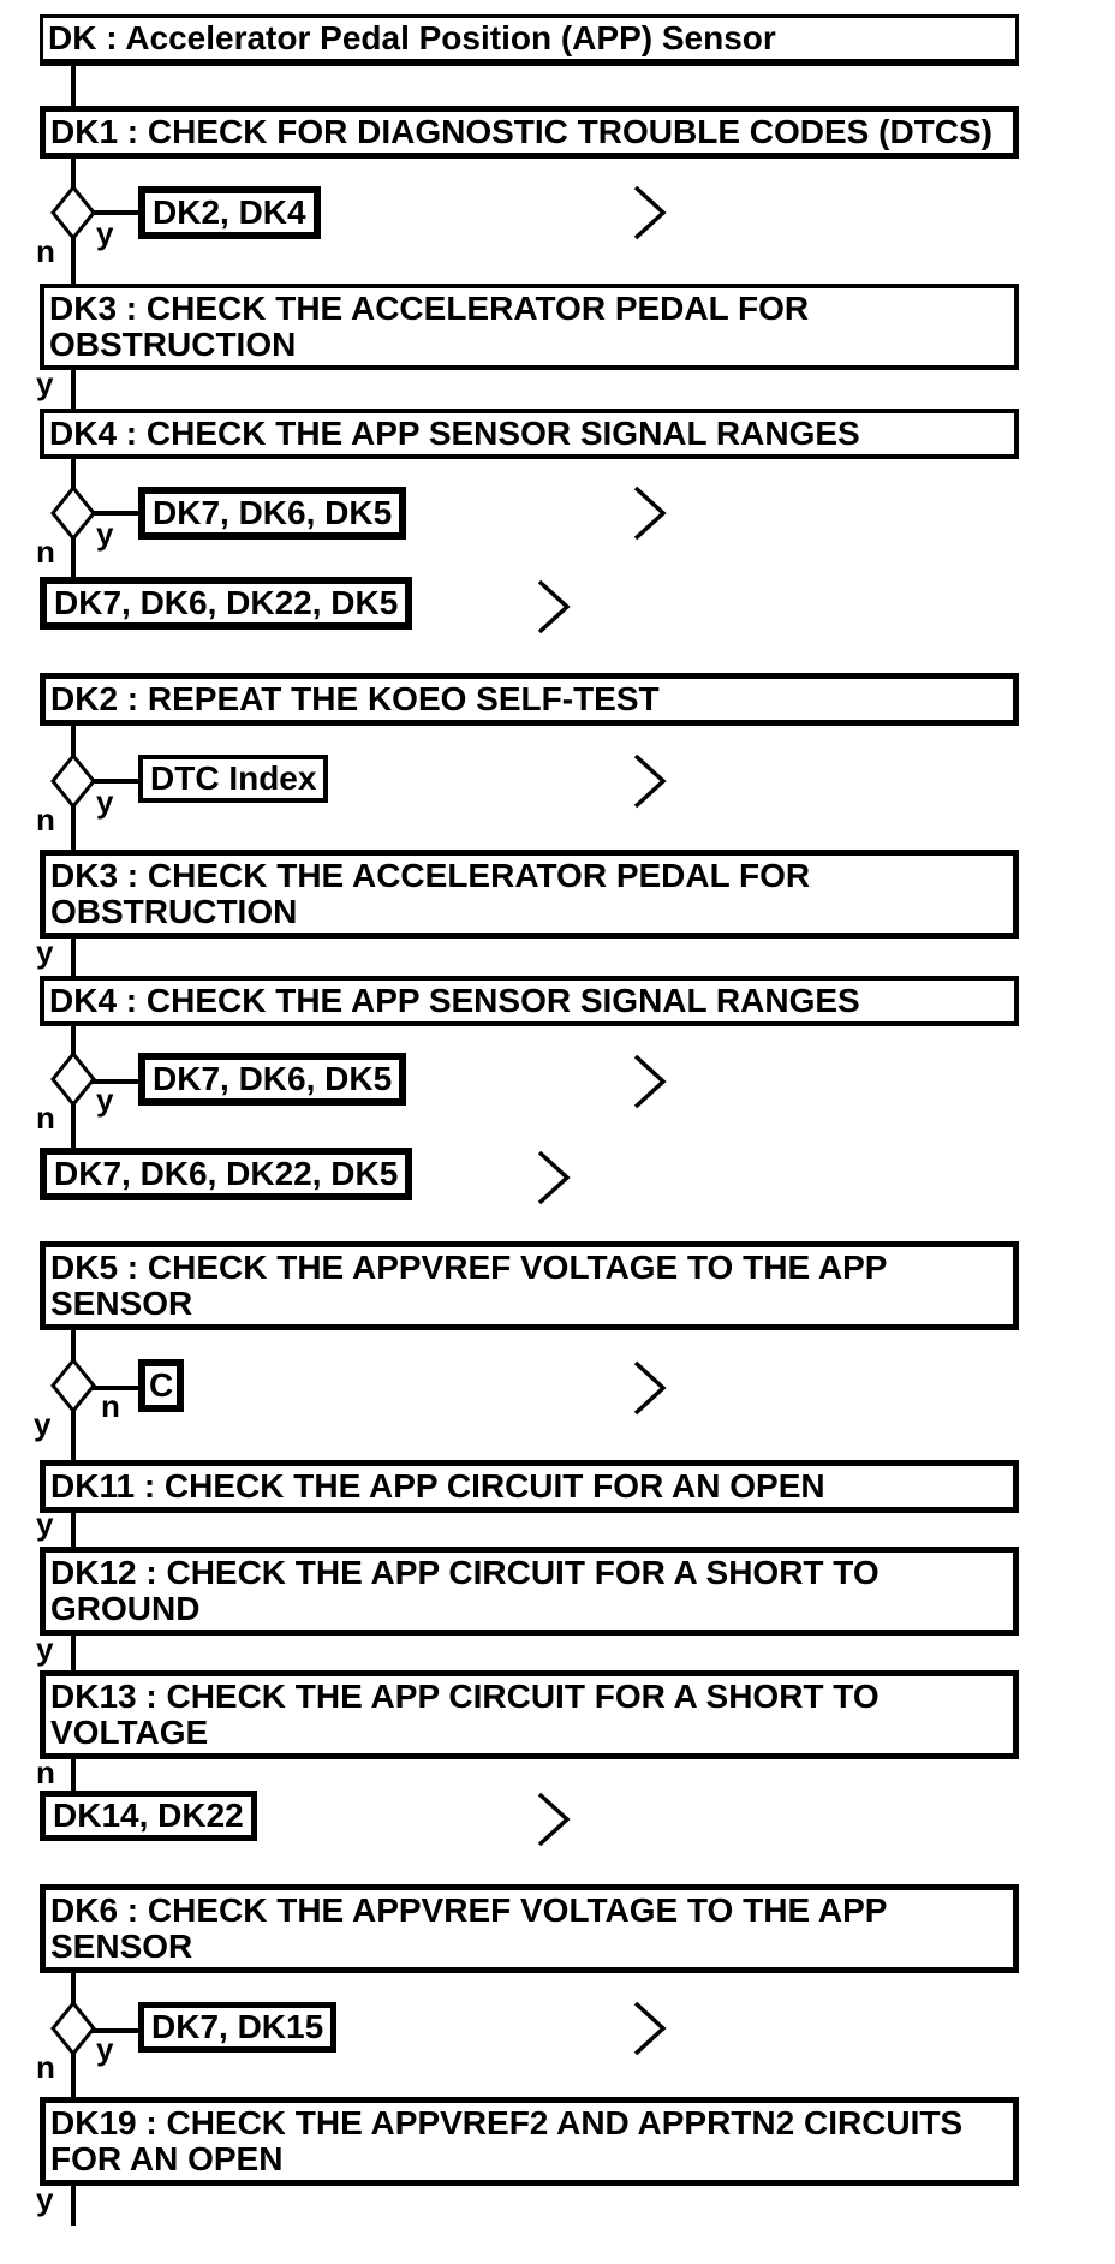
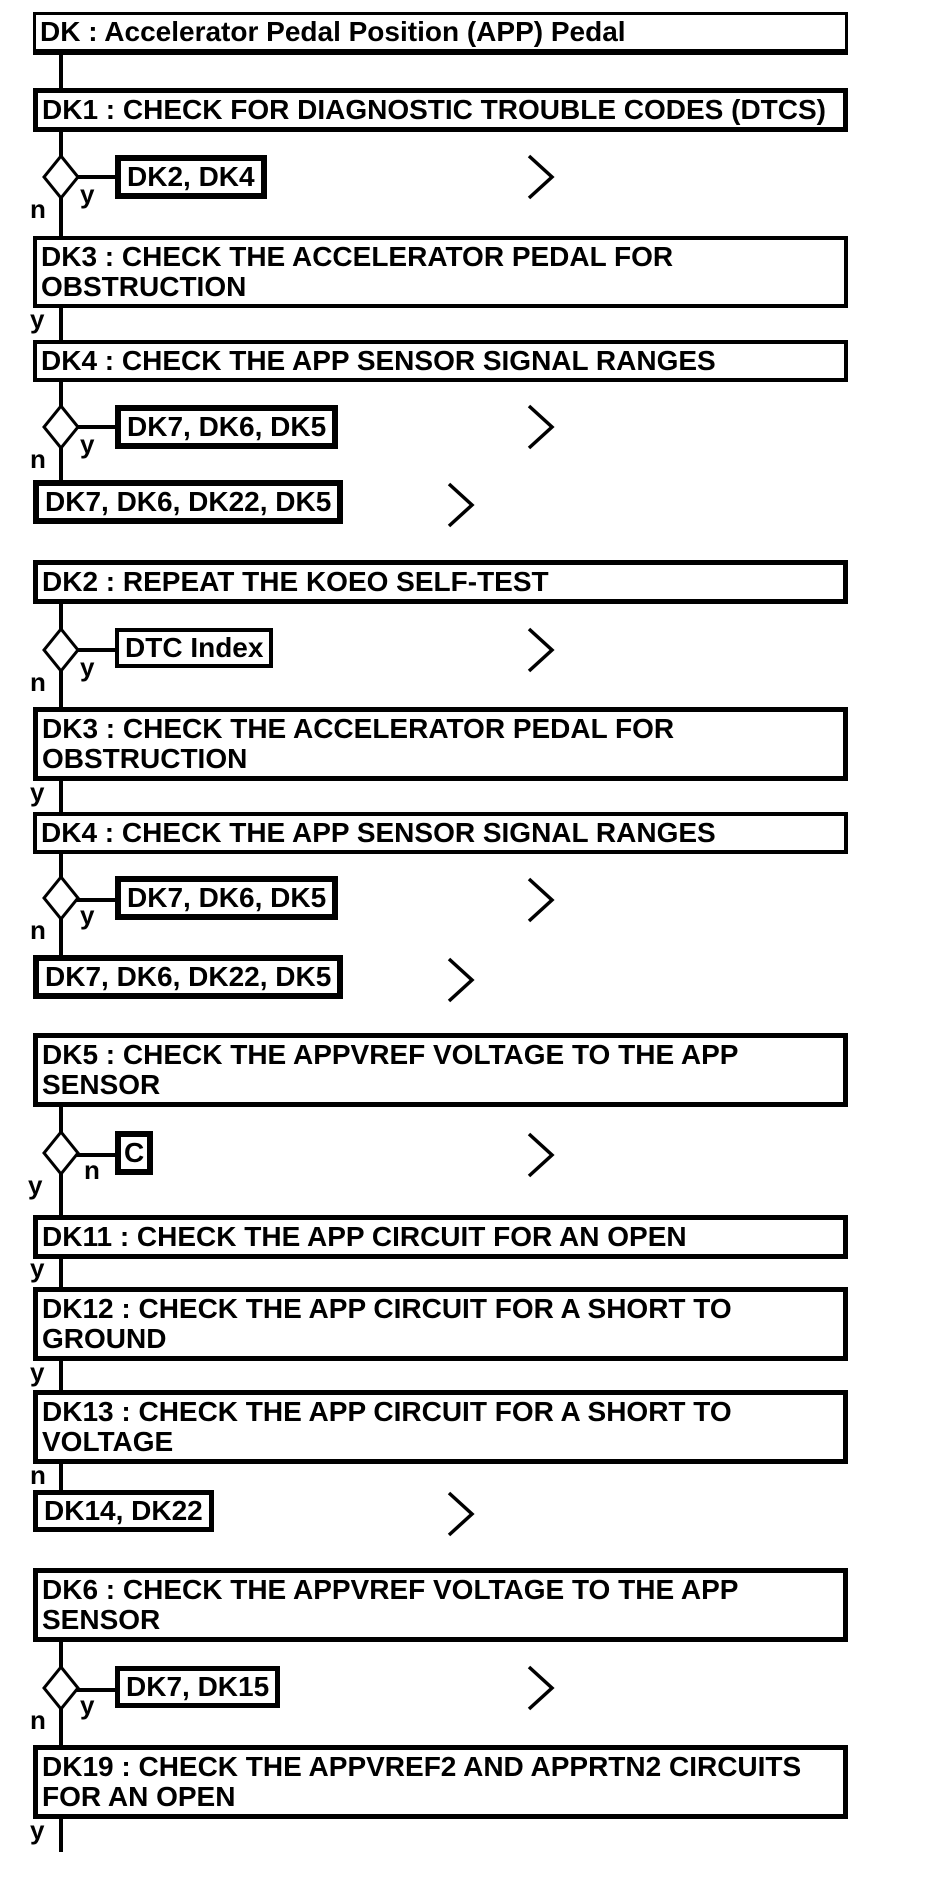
- DK : Accelerator Pedal Position (APP) Sensor
+ DK : Accelerator Pedal Position (APP) Pedal
  DK1 : CHECK FOR DIAGNOSTIC TROUBLE CODES (DTCS)
  DK3 : CHECK THE ACCELERATOR PEDAL FOR
  OBSTRUCTION
  DK4 : CHECK THE APP SENSOR SIGNAL RANGES
  DK2 : REPEAT THE KOEO SELF-TEST
  DK3 : CHECK THE ACCELERATOR PEDAL FOR
  OBSTRUCTION
  DK4 : CHECK THE APP SENSOR SIGNAL RANGES
  DK5 : CHECK THE APPVREF VOLTAGE TO THE APP
  SENSOR
  DK11 : CHECK THE APP CIRCUIT FOR AN OPEN
  DK12 : CHECK THE APP CIRCUIT FOR A SHORT TO
  GROUND
  DK13 : CHECK THE APP CIRCUIT FOR A SHORT TO
  VOLTAGE
  DK6 : CHECK THE APPVREF VOLTAGE TO THE APP
  SENSOR
  DK19 : CHECK THE APPVREF2 AND APPRTN2 CIRCUITS
  FOR AN OPEN
  DK2, DK4
  DK7, DK6, DK5
  DK7, DK6, DK22, DK5
  DTC Index
  DK7, DK6, DK5
  DK7, DK6, DK22, DK5
  C
  DK14, DK22
  DK7, DK15
  y
  n
  y
  y
  n
  y
  n
  y
  y
  n
  n
  y
  y
  y
  n
  y
  n
  y
